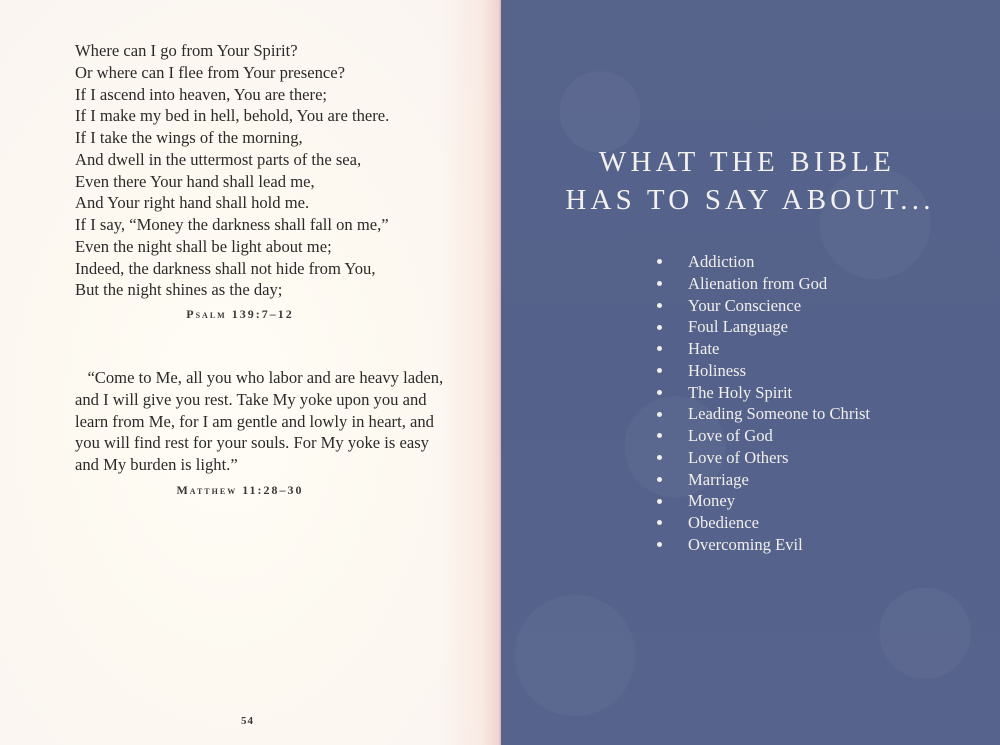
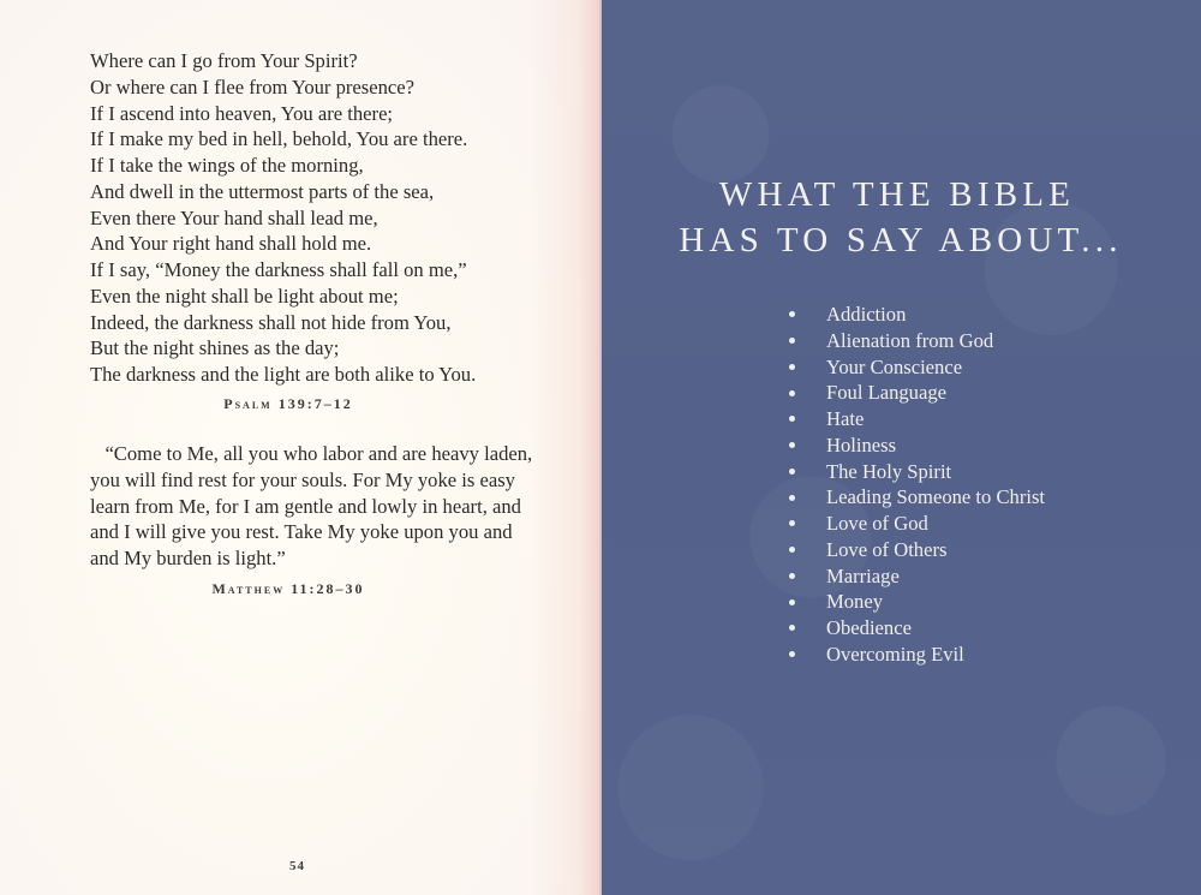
  Where can I go from Your Spirit?
  Or where can I flee from Your presence?
  If I ascend into heaven, You are there;
  If I make my bed in hell, behold, You are there.
  If I take the wings of the morning,
  And dwell in the uttermost parts of the sea,
  Even there Your hand shall lead me,
  And Your right hand shall hold me.
  If I say, “Money the darkness shall fall on me,”
  Even the night shall be light about me;
  Indeed, the darkness shall not hide from You,
  But the night shines as the day;
+ The darkness and the light are both alike to You.
  Psalm 139:7–12
  “Come to Me, all you who labor and are heavy laden
- and I will give you rest. Take My yoke upon you and
+ you will find rest for your souls. For My yoke is easy
  learn from Me, for I am gentle and lowly in heart, and
- you will find rest for your souls. For My yoke is easy
+ and I will give you rest. Take My yoke upon you and
  and My burden is light.”
  Matthew 11:28–30
  54
  WHAT THE BIBLE
  HAS TO SAY ABOUT...
  Addiction
  Alienation from God
  Your Conscience
  Foul Language
  Hate
  Holiness
  The Holy Spirit
  Leading Someone to Christ
  Love of God
  Love of Others
  Marriage
  Money
  Obedience
  Overcoming Evil
